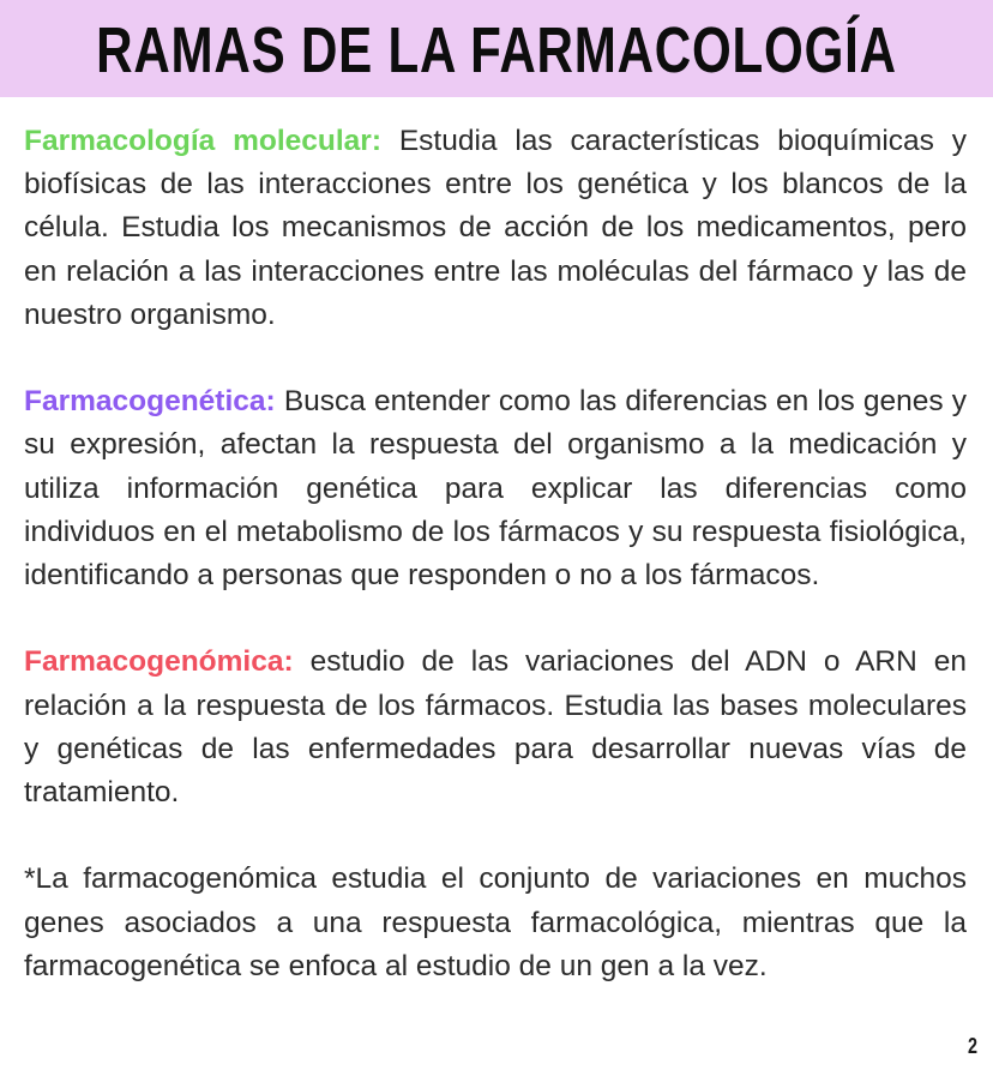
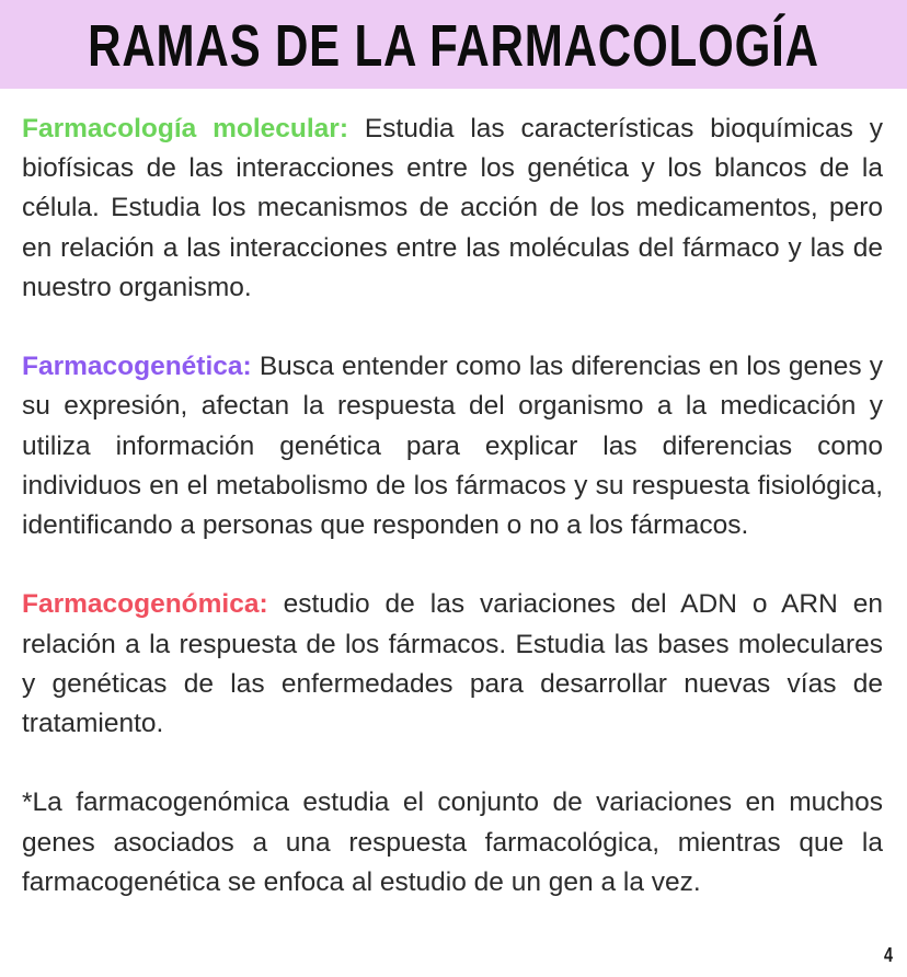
  RAMAS DE LA FARMACOLOGÍA
  Farmacología molecular: Estudia las características bioquímicas y biofísicas de las interacciones entre los genética y los blancos de la célula. Estudia los mecanismos de acción de los medicamentos, pero en relación a las interacciones entre las moléculas del fármaco y las de nuestro organismo.
  Farmacogenética: Busca entender como las diferencias en los genes y su expresión, afectan la respuesta del organismo a la medicación y utiliza información genética para explicar las diferencias como individuos en el metabolismo de los fármacos y su respuesta fisiológica, identificando a personas que responden o no a los fármacos.
  Farmacogenómica: estudio de las variaciones del ADN o ARN en relación a la respuesta de los fármacos. Estudia las bases moleculares y genéticas de las enfermedades para desarrollar nuevas vías de tratamiento.
  *La farmacogenómica estudia el conjunto de variaciones en muchos genes asociados a una respuesta farmacológica, mientras que la farmacogenética se enfoca al estudio de un gen a la vez.
- 2
+ 4
